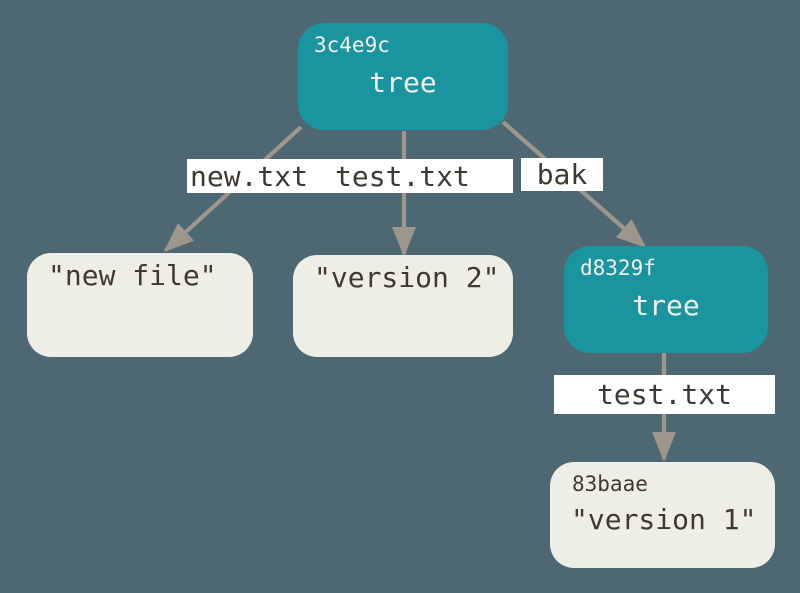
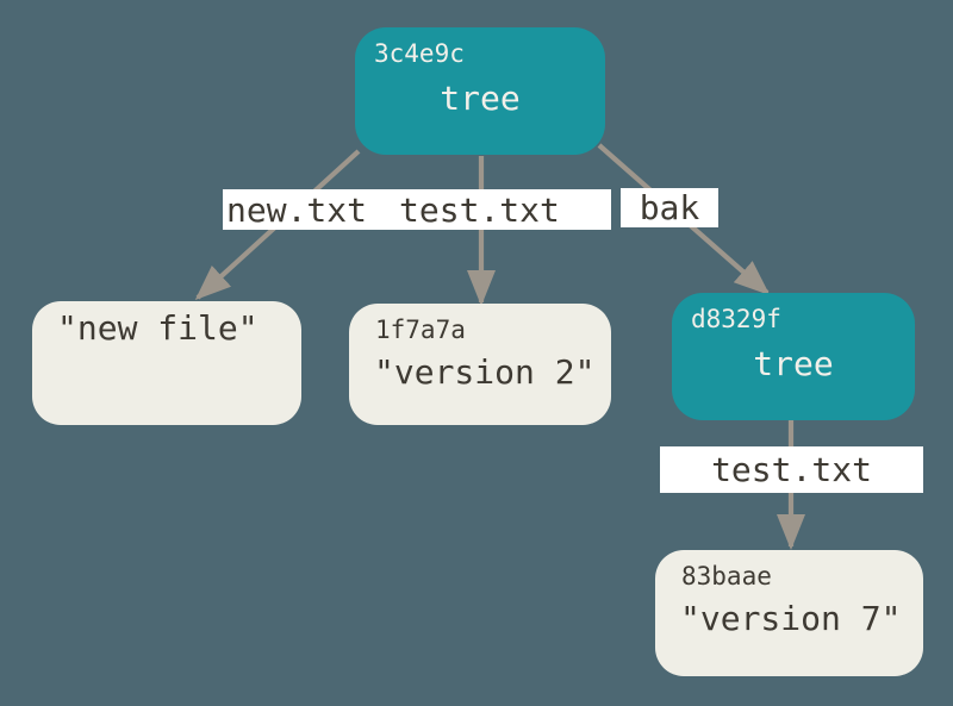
  3c4e9c
  tree
  new.txt
  test.txt
  bak
  "new file"
+ 1f7a7a
  "version 2"
  d8329f
  tree
  test.txt
  83baae
- "version 1"
+ "version 7"
